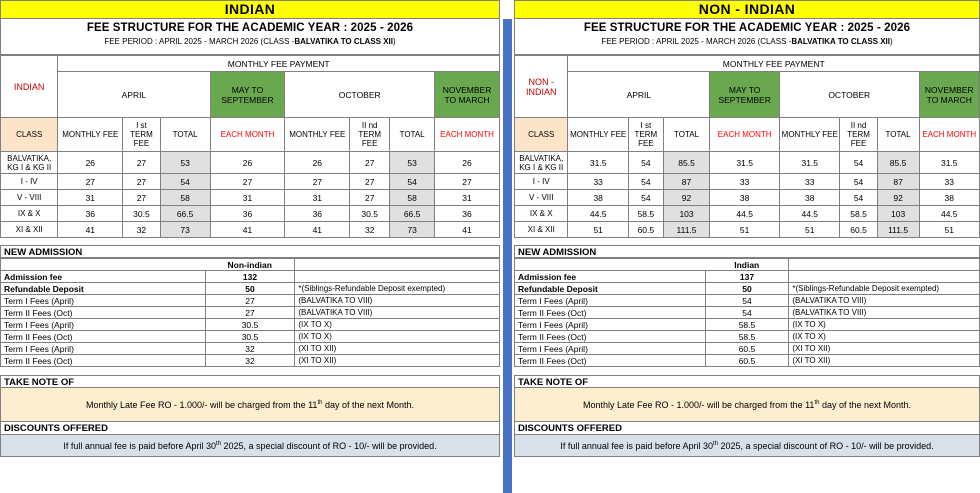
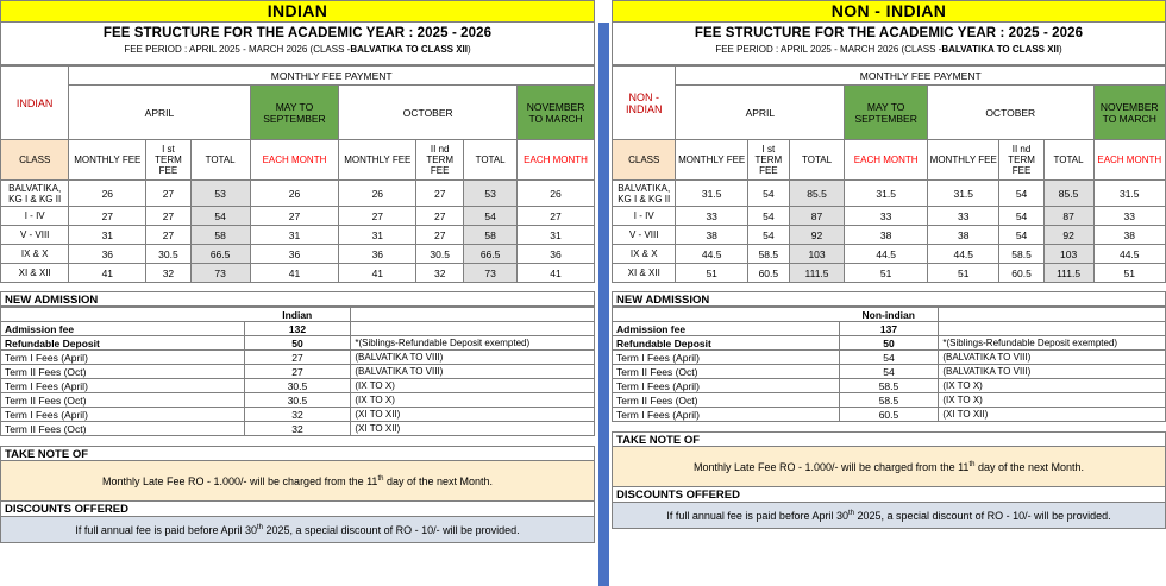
  INDIAN
  FEE STRUCTURE FOR THE ACADEMIC YEAR : 2025 - 2026
  FEE PERIOD : APRIL 2025 - MARCH 2026 (CLASS -BALVATIKA TO CLASS XII)
  INDIAN	MONTHLY FEE PAYMENT
  APRIL	MAY TO SEPTEMBER	OCTOBER	NOVEMBER TO MARCH
  CLASS	MONTHLY FEE	I st TERM FEE	TOTAL	EACH MONTH	MONTHLY FEE	II nd TERM FEE	TOTAL	EACH MONTH
  BALVATIKA, KG I & KG II	26	27	53	26	26	27	53	26
  I - IV	27	27	54	27	27	27	54	27
  V - VIII	31	27	58	31	31	27	58	31
  IX & X	36	30.5	66.5	36	36	30.5	66.5	36
  XI & XII	41	32	73	41	41	32	73	41
  NEW ADMISSION
- 	Non-indian
+ 	Indian
  Admission fee	132
  Refundable Deposit	50	*(Siblings-Refundable Deposit exempted)
  Term I Fees (April)	27	(BALVATIKA TO VIII)
  Term II Fees (Oct)	27	(BALVATIKA TO VIII)
  Term I Fees (April)	30.5	(IX TO X)
  Term II Fees (Oct)	30.5	(IX TO X)
  Term I Fees (April)	32	(XI TO XII)
  Term II Fees (Oct)	32	(XI TO XII)
  TAKE NOTE OF
  Monthly Late Fee RO - 1.000/- will be charged from the 11 day of the next Month.
  DISCOUNTS OFFERED
  If full annual fee is paid before April 30 2025, a special discount of RO - 10/- will be provided.
  NON - INDIAN
  FEE STRUCTURE FOR THE ACADEMIC YEAR : 2025 - 2026
  FEE PERIOD : APRIL 2025 - MARCH 2026 (CLASS -BALVATIKA TO CLASS XII)
  NON - INDIAN	MONTHLY FEE PAYMENT
  APRIL	MAY TO SEPTEMBER	OCTOBER	NOVEMBER TO MARCH
  CLASS	MONTHLY FEE	I st TERM FEE	TOTAL	EACH MONTH	MONTHLY FEE	II nd TERM FEE	TOTAL	EACH MONTH
  BALVATIKA, KG I & KG II	31.5	54	85.5	31.5	31.5	54	85.5	31.5
  I - IV	33	54	87	33	33	54	87	33
  V - VIII	38	54	92	38	38	54	92	38
  IX & X	44.5	58.5	103	44.5	44.5	58.5	103	44.5
  XI & XII	51	60.5	111.5	51	51	60.5	111.5	51
  NEW ADMISSION
- 	Indian
+ 	Non-indian
  Admission fee	137
  Refundable Deposit	50	*(Siblings-Refundable Deposit exempted)
  Term I Fees (April)	54	(BALVATIKA TO VIII)
  Term II Fees (Oct)	54	(BALVATIKA TO VIII)
  Term I Fees (April)	58.5	(IX TO X)
  Term II Fees (Oct)	58.5	(IX TO X)
  Term I Fees (April)	60.5	(XI TO XII)
- Term II Fees (Oct)	60.5	(XI TO XII)
  TAKE NOTE OF
  Monthly Late Fee RO - 1.000/- will be charged from the 11 day of the next Month.
  DISCOUNTS OFFERED
  If full annual fee is paid before April 30 2025, a special discount of RO - 10/- will be provided.
